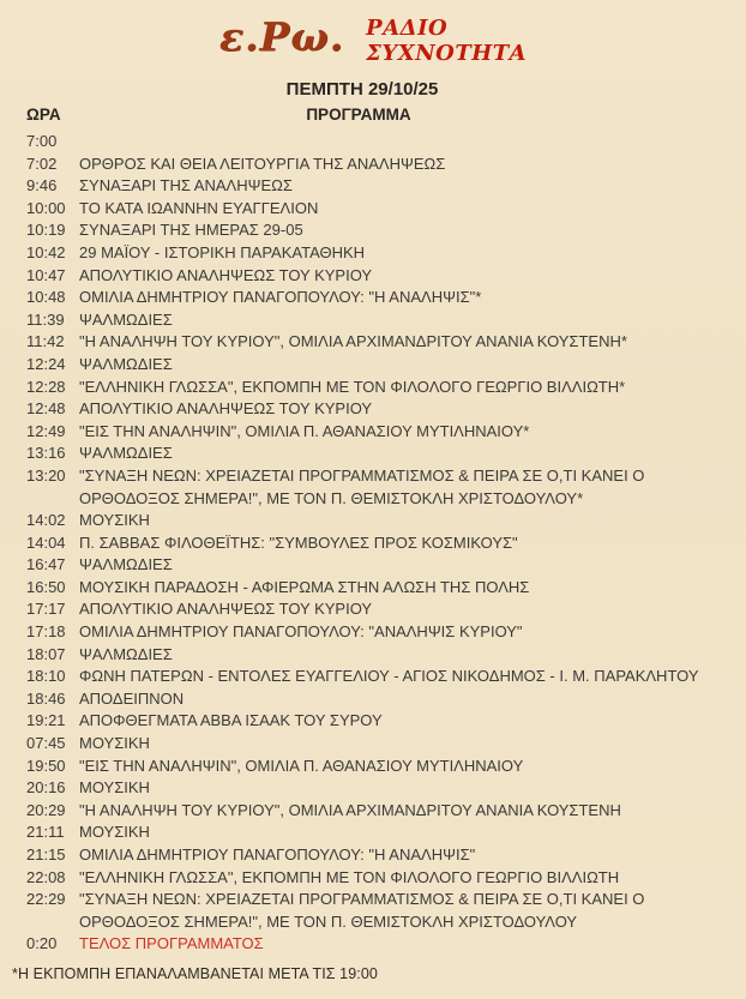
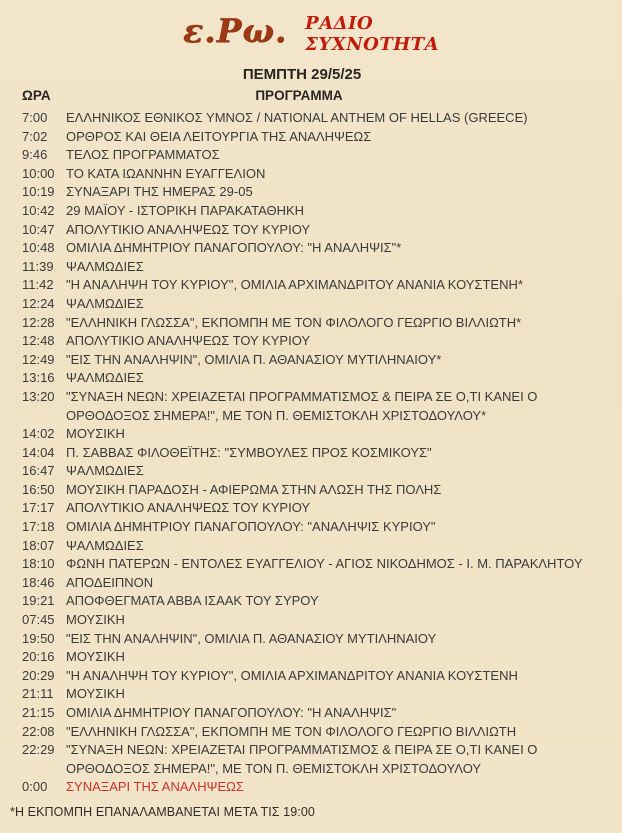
  ε.Ρω.
  ΡΑΔΙΟ
  ΣΥΧΝΟΤΗΤΑ
- ΠΕΜΠΤΗ 29/10/25
+ ΠΕΜΠΤΗ 29/5/25
  ΩΡΑ
  ΠΡΟΓΡΑΜΜΑ
  7:00
+ ΕΛΛΗΝΙΚΟΣ ΕΘΝΙΚΟΣ ΥΜΝΟΣ / NATIONAL ANTHEM OF HELLAS (GREECE)
  7:02
  ΟΡΘΡΟΣ ΚΑΙ ΘΕΙΑ ΛΕΙΤΟΥΡΓΙΑ ΤΗΣ ΑΝΑΛΗΨΕΩΣ
  9:46
- ΣΥΝΑΞΑΡΙ ΤΗΣ ΑΝΑΛΗΨΕΩΣ
+ ΤΕΛΟΣ ΠΡΟΓΡΑΜΜΑΤΟΣ
  10:00
  ΤΟ ΚΑΤΑ ΙΩΑΝΝΗΝ ΕΥΑΓΓΕΛΙΟΝ
  10:19
  ΣΥΝΑΞΑΡΙ ΤΗΣ ΗΜΕΡΑΣ 29-05
  10:42
  29 ΜΑΪΟΥ - ΙΣΤΟΡΙΚΗ ΠΑΡΑΚΑΤΑΘΗΚΗ
  10:47
  ΑΠΟΛΥΤΙΚΙΟ ΑΝΑΛΗΨΕΩΣ ΤΟΥ ΚΥΡΙΟΥ
  10:48
  ΟΜΙΛΙΑ ΔΗΜΗΤΡΙΟΥ ΠΑΝΑΓΟΠΟΥΛΟΥ: "Η ΑΝΑΛΗΨΙΣ"*
  11:39
  ΨΑΛΜΩΔΙΕΣ
  11:42
  "Η ΑΝΑΛΗΨΗ ΤΟΥ ΚΥΡΙΟΥ", ΟΜΙΛΙΑ ΑΡΧΙΜΑΝΔΡΙΤΟΥ ΑΝΑΝΙΑ ΚΟΥΣΤΕΝΗ*
  12:24
  ΨΑΛΜΩΔΙΕΣ
  12:28
  "ΕΛΛΗΝΙΚΗ ΓΛΩΣΣΑ", ΕΚΠΟΜΠΗ ΜΕ ΤΟΝ ΦΙΛΟΛΟΓΟ ΓΕΩΡΓΙΟ ΒΙΛΛΙΩΤΗ*
  12:48
  ΑΠΟΛΥΤΙΚΙΟ ΑΝΑΛΗΨΕΩΣ ΤΟΥ ΚΥΡΙΟΥ
  12:49
  "ΕΙΣ ΤΗΝ ΑΝΑΛΗΨΙΝ", ΟΜΙΛΙΑ Π. ΑΘΑΝΑΣΙΟΥ ΜΥΤΙΛΗΝΑΙΟΥ*
  13:16
  ΨΑΛΜΩΔΙΕΣ
  13:20
  "ΣΥΝΑΞΗ ΝΕΩΝ: ΧΡΕΙΑΖΕΤΑΙ ΠΡΟΓΡΑΜΜΑΤΙΣΜΟΣ & ΠΕΙΡΑ ΣΕ Ο,ΤΙ ΚΑΝΕΙ Ο ΟΡΘΟΔΟΞΟΣ ΣΗΜΕΡΑ!", ΜΕ ΤΟΝ Π. ΘΕΜΙΣΤΟΚΛΗ ΧΡΙΣΤΟΔΟΥΛΟΥ*
  14:02
  ΜΟΥΣΙΚΗ
  14:04
  Π. ΣΑΒΒΑΣ ΦΙΛΟΘΕΪΤΗΣ: "ΣΥΜΒΟΥΛΕΣ ΠΡΟΣ ΚΟΣΜΙΚΟΥΣ"
  16:47
  ΨΑΛΜΩΔΙΕΣ
  16:50
  ΜΟΥΣΙΚΗ ΠΑΡΑΔΟΣΗ - ΑΦΙΕΡΩΜΑ ΣΤΗΝ ΑΛΩΣΗ ΤΗΣ ΠΟΛΗΣ
  17:17
  ΑΠΟΛΥΤΙΚΙΟ ΑΝΑΛΗΨΕΩΣ ΤΟΥ ΚΥΡΙΟΥ
  17:18
  ΟΜΙΛΙΑ ΔΗΜΗΤΡΙΟΥ ΠΑΝΑΓΟΠΟΥΛΟΥ: "ΑΝΑΛΗΨΙΣ ΚΥΡΙΟΥ"
  18:07
  ΨΑΛΜΩΔΙΕΣ
  18:10
  ΦΩΝΗ ΠΑΤΕΡΩΝ - ΕΝΤΟΛΕΣ ΕΥΑΓΓΕΛΙΟΥ - ΑΓΙΟΣ ΝΙΚΟΔΗΜΟΣ - Ι. Μ. ΠΑΡΑΚΛΗΤΟΥ
  18:46
  ΑΠΟΔΕΙΠΝΟΝ
  19:21
  ΑΠΟΦΘΕΓΜΑΤΑ ΑΒΒΑ ΙΣΑΑΚ ΤΟΥ ΣΥΡΟΥ
  07:45
  ΜΟΥΣΙΚΗ
  19:50
  "ΕΙΣ ΤΗΝ ΑΝΑΛΗΨΙΝ", ΟΜΙΛΙΑ Π. ΑΘΑΝΑΣΙΟΥ ΜΥΤΙΛΗΝΑΙΟΥ
  20:16
  ΜΟΥΣΙΚΗ
  20:29
  "Η ΑΝΑΛΗΨΗ ΤΟΥ ΚΥΡΙΟΥ", ΟΜΙΛΙΑ ΑΡΧΙΜΑΝΔΡΙΤΟΥ ΑΝΑΝΙΑ ΚΟΥΣΤΕΝΗ
  21:11
  ΜΟΥΣΙΚΗ
  21:15
  ΟΜΙΛΙΑ ΔΗΜΗΤΡΙΟΥ ΠΑΝΑΓΟΠΟΥΛΟΥ: "Η ΑΝΑΛΗΨΙΣ"
  22:08
  "ΕΛΛΗΝΙΚΗ ΓΛΩΣΣΑ", ΕΚΠΟΜΠΗ ΜΕ ΤΟΝ ΦΙΛΟΛΟΓΟ ΓΕΩΡΓΙΟ ΒΙΛΛΙΩΤΗ
  22:29
  "ΣΥΝΑΞΗ ΝΕΩΝ: ΧΡΕΙΑΖΕΤΑΙ ΠΡΟΓΡΑΜΜΑΤΙΣΜΟΣ & ΠΕΙΡΑ ΣΕ Ο,ΤΙ ΚΑΝΕΙ Ο ΟΡΘΟΔΟΞΟΣ ΣΗΜΕΡΑ!", ΜΕ ΤΟΝ Π. ΘΕΜΙΣΤΟΚΛΗ ΧΡΙΣΤΟΔΟΥΛΟΥ
- 0:20
+ 0:00
- ΤΕΛΟΣ ΠΡΟΓΡΑΜΜΑΤΟΣ
+ ΣΥΝΑΞΑΡΙ ΤΗΣ ΑΝΑΛΗΨΕΩΣ
  *Η ΕΚΠΟΜΠΗ ΕΠΑΝΑΛΑΜΒΑΝΕΤΑΙ ΜΕΤΑ ΤΙΣ 19:00
